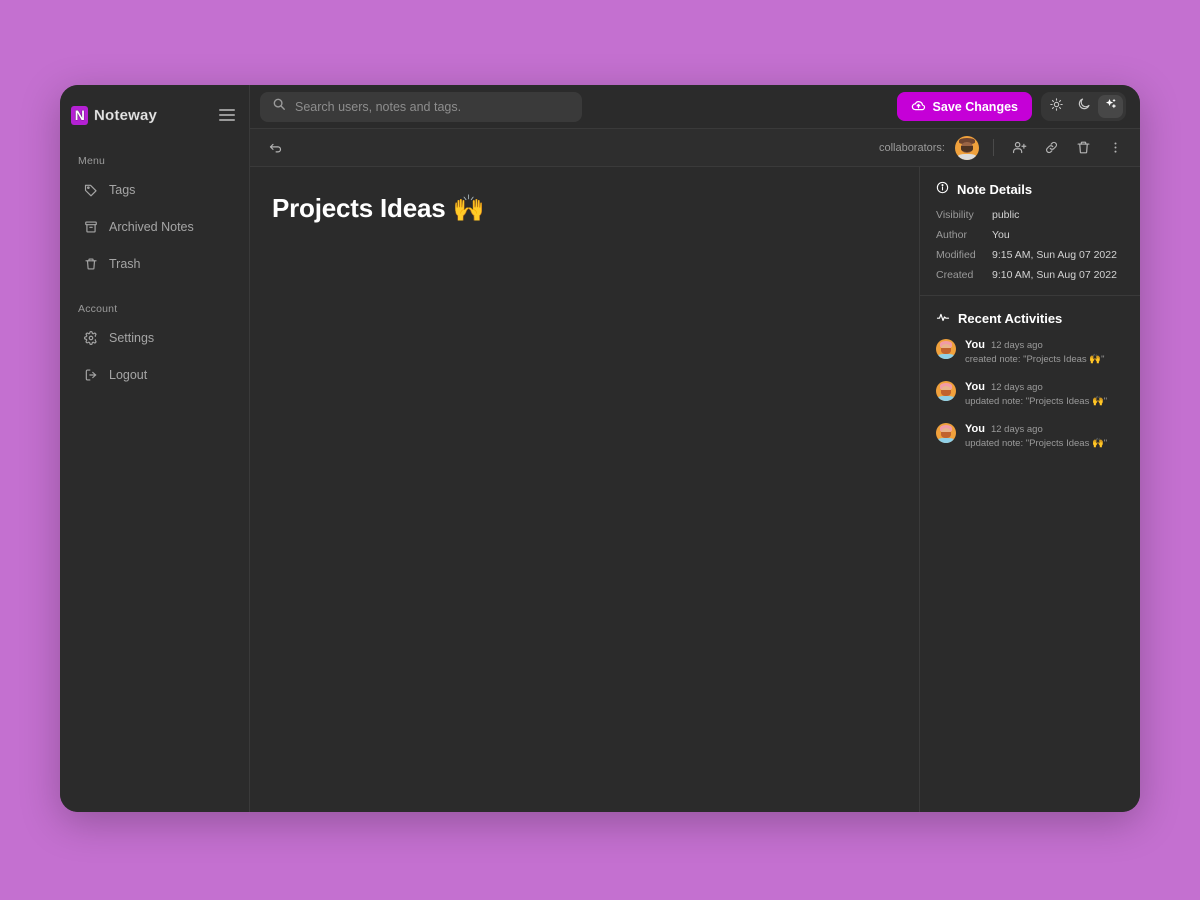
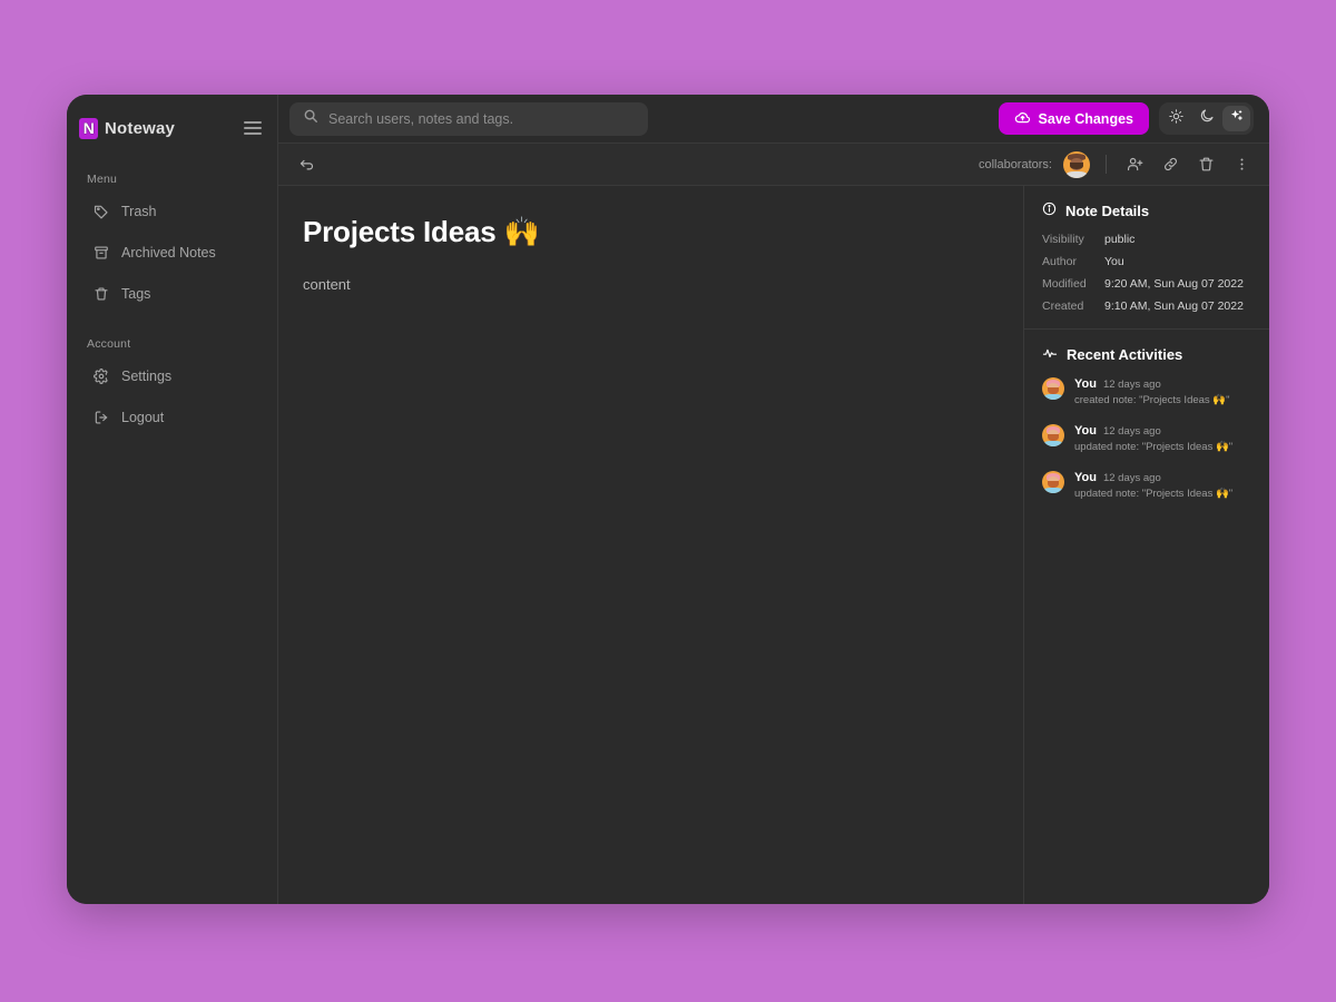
  N
  Noteway
  Menu
- Tags
+ Trash
  Archived Notes
- Trash
+ Tags
  Account
  Settings
  Logout
  Search users, notes and tags.
  Save Changes
  collaborators:
  Projects Ideas 🙌
+ content
  Note Details
  Visibility
  public
  Author
  You
  Modified
- 9:15 AM, Sun Aug 07 2022
+ 9:20 AM, Sun Aug 07 2022
  Created
  9:10 AM, Sun Aug 07 2022
  Recent Activities
  You
  12 days ago
  created note: "Projects Ideas 🙌"
  You
  12 days ago
  updated note: "Projects Ideas 🙌"
  You
  12 days ago
  updated note: "Projects Ideas 🙌"
